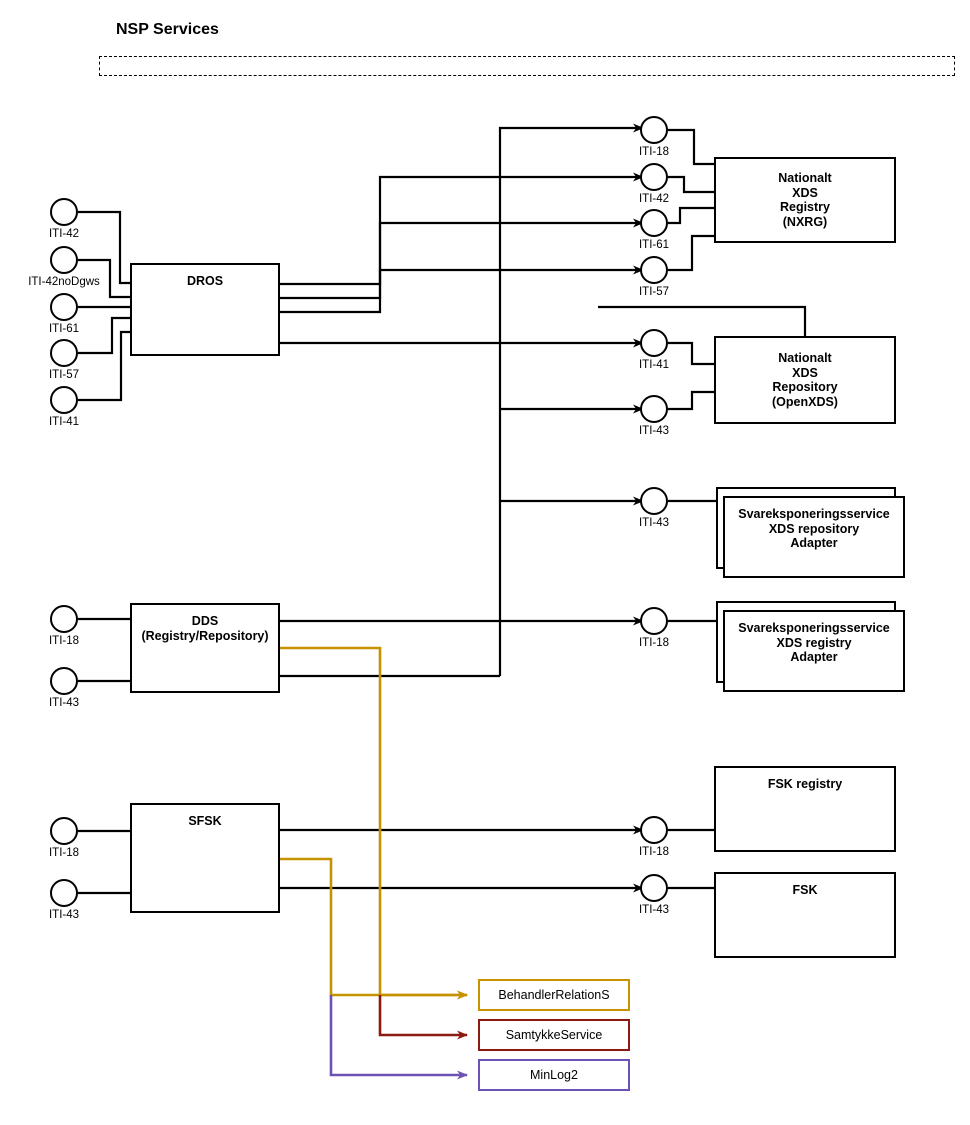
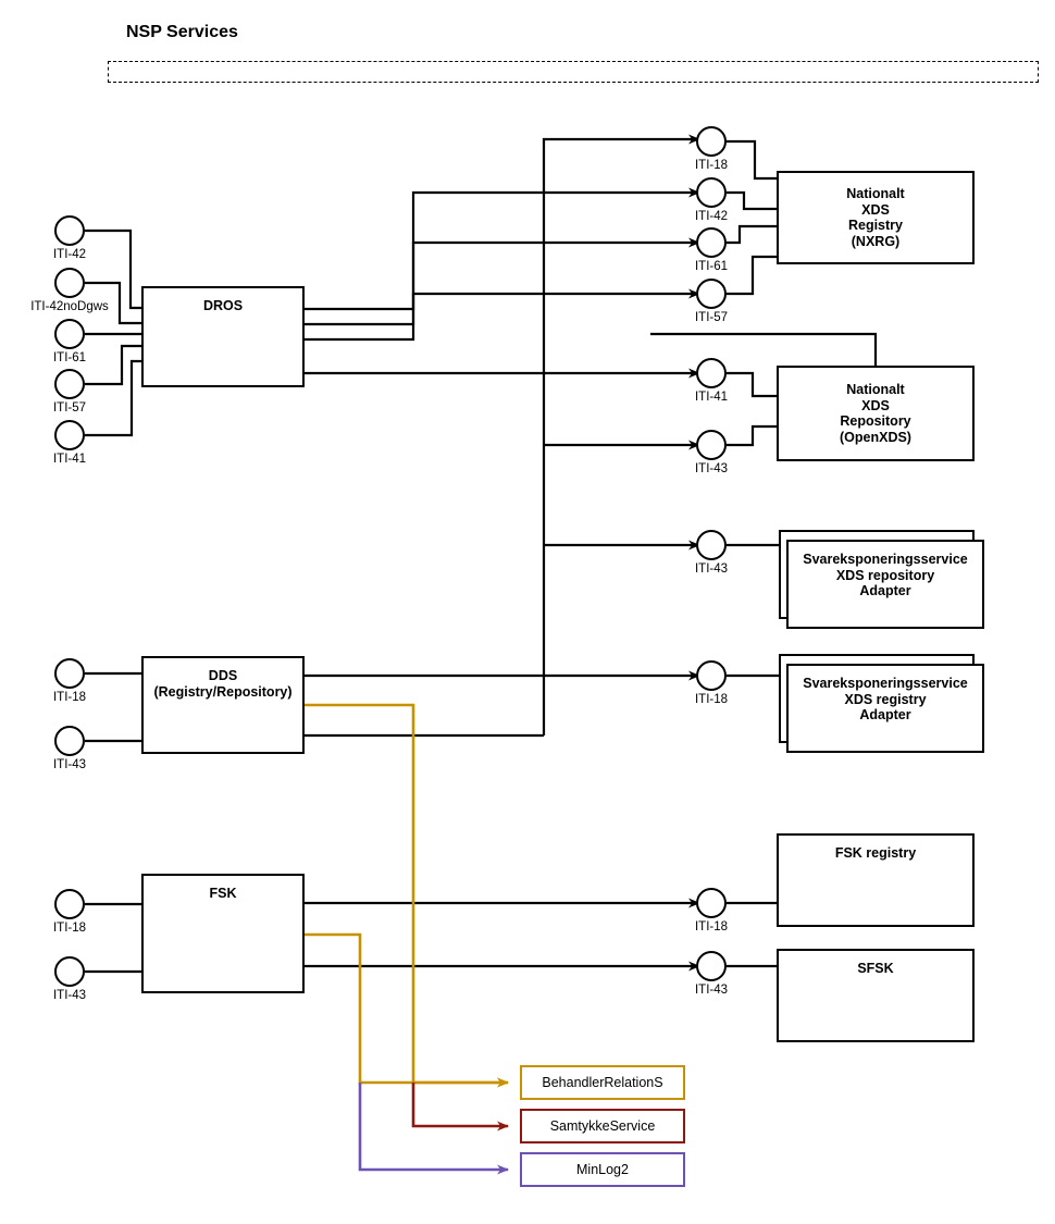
  NSP Services
  DROS
  Nationalt
  XDS
  Registry
  (NXRG)
  Nationalt
  XDS
  Repository
  (OpenXDS)
  Svareksponeringsservice
  XDS repository
  Adapter
  Svareksponeringsservice
  XDS registry
  Adapter
  DDS
  (Registry/Repository)
- SFSK
+ FSK
  FSK registry
- FSK
+ SFSK
  BehandlerRelationS
  SamtykkeService
  MinLog2
  ITI-42
  ITI-42noDgws
  ITI-61
  ITI-57
  ITI-41
  ITI-18
  ITI-42
  ITI-61
  ITI-57
  ITI-41
  ITI-43
  ITI-43
  ITI-18
  ITI-18
  ITI-43
  ITI-18
  ITI-43
  ITI-18
  ITI-43
